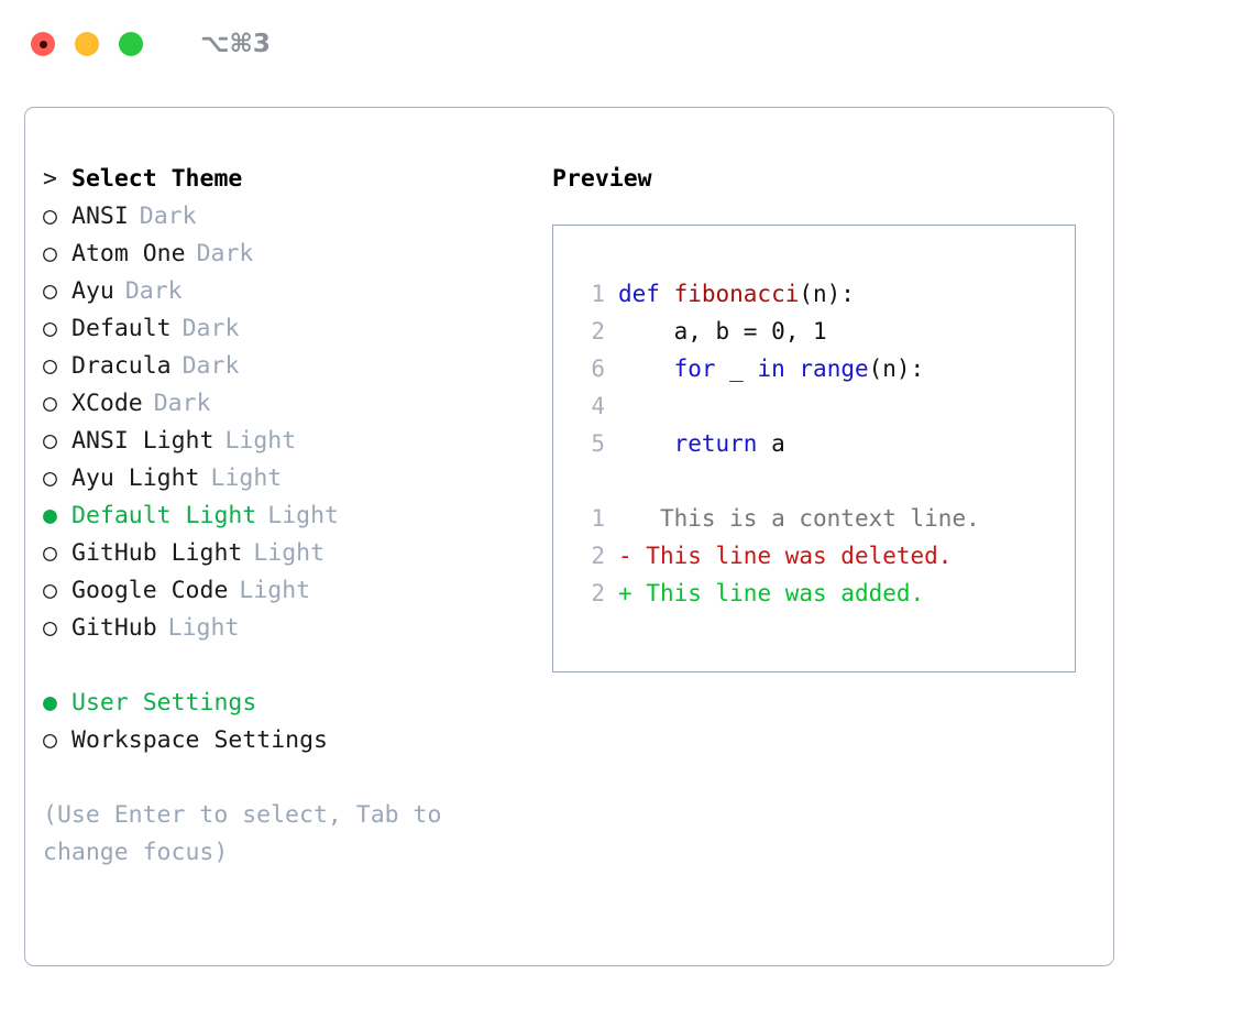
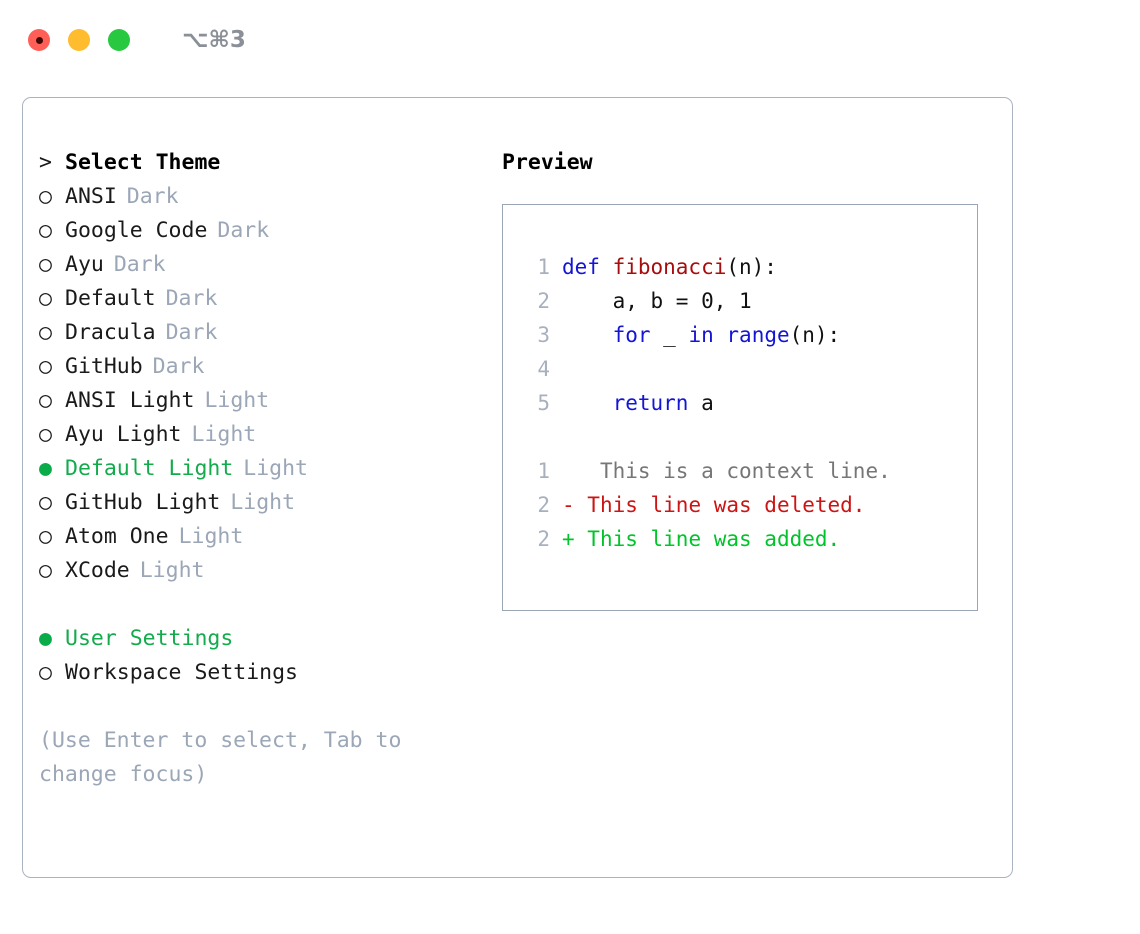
  ⌥⌘3
  >
  Select Theme
  ○
  ANSI
  Dark
  ○
- Atom One
+ Google Code
  Dark
  ○
  Ayu
  Dark
  ○
  Default
  Dark
  ○
  Dracula
  Dark
  ○
- XCode
+ GitHub
  Dark
  ○
  ANSI Light
  Light
  ○
  Ayu Light
  Light
  ●
  Default Light
  Light
  ○
  GitHub Light
  Light
  ○
- Google Code
+ Atom One
  Light
  ○
- GitHub
+ XCode
  Light
  ●
  User Settings
  ○
  Workspace Settings
  (Use Enter to select, Tab to
  change focus)
  Preview
  1
  def fibonacci(n):
  2
  a, b = 0, 1
- 6
+ 3
  for _ in range(n):
  4
  5
  return a
  1
  This is a context line.
  2
  - This line was deleted.
  2
  + This line was added.
